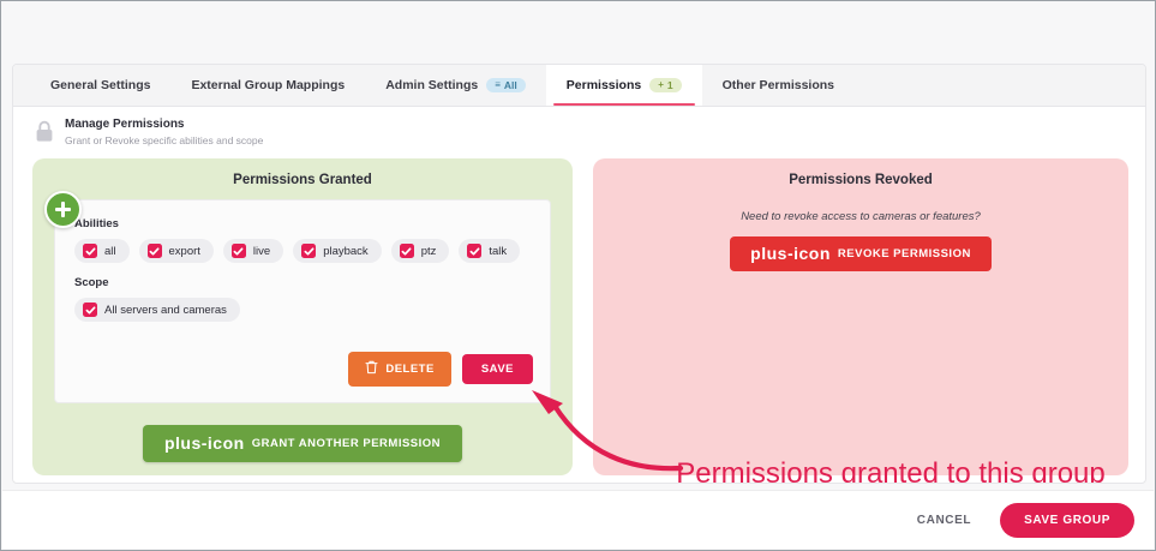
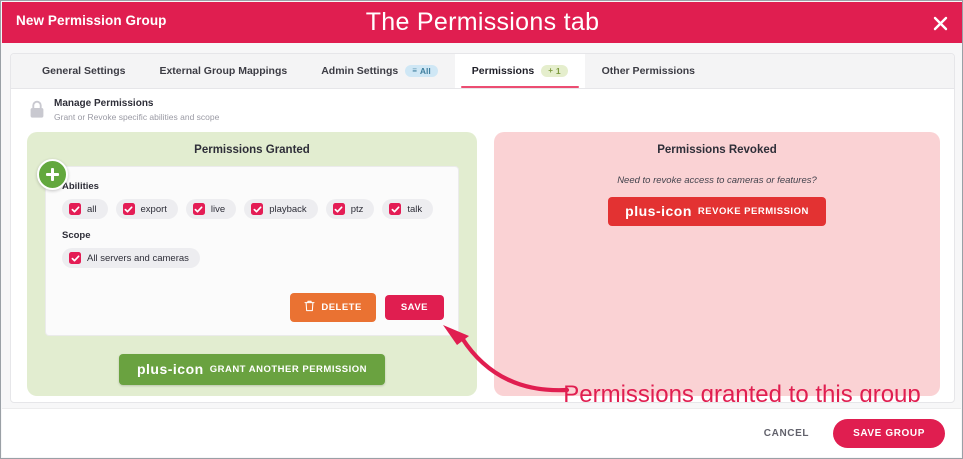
+ New Permission Group
+ The Permissions tab
  General Settings
  External Group Mappings
  Admin Settings
  ≡
  All
  Permissions
  +
  1
  Other Permissions
  Manage Permissions
  Grant or Revoke specific abilities and scope
  Permissions Granted
  Abilities
  all
  export
  live
  playback
  ptz
  talk
  Scope
  All servers and cameras
  DELETE
  SAVE
  plus-icon
  GRANT ANOTHER PERMISSION
  Permissions Revoked
  Need to revoke access to cameras or features?
  plus-icon
  REVOKE PERMISSION
  Permissions granted to this group
  CANCEL
  SAVE GROUP
